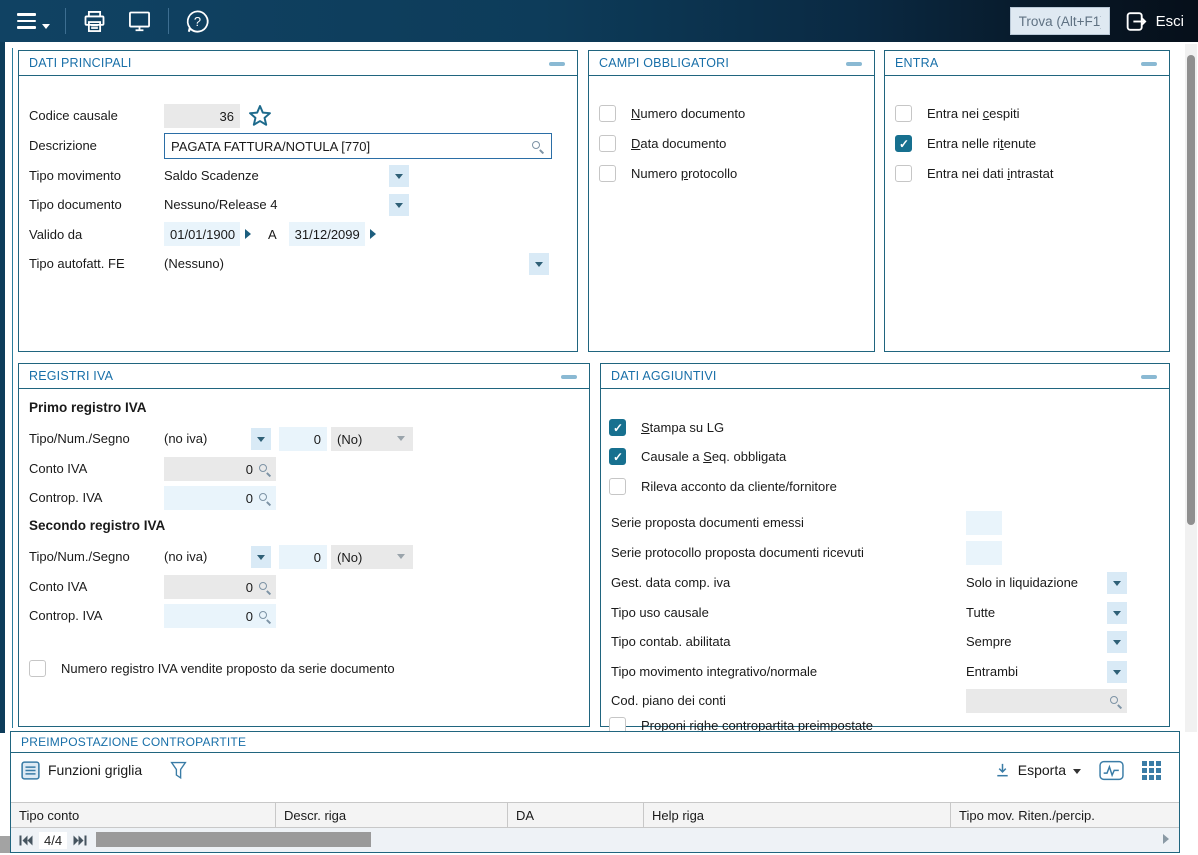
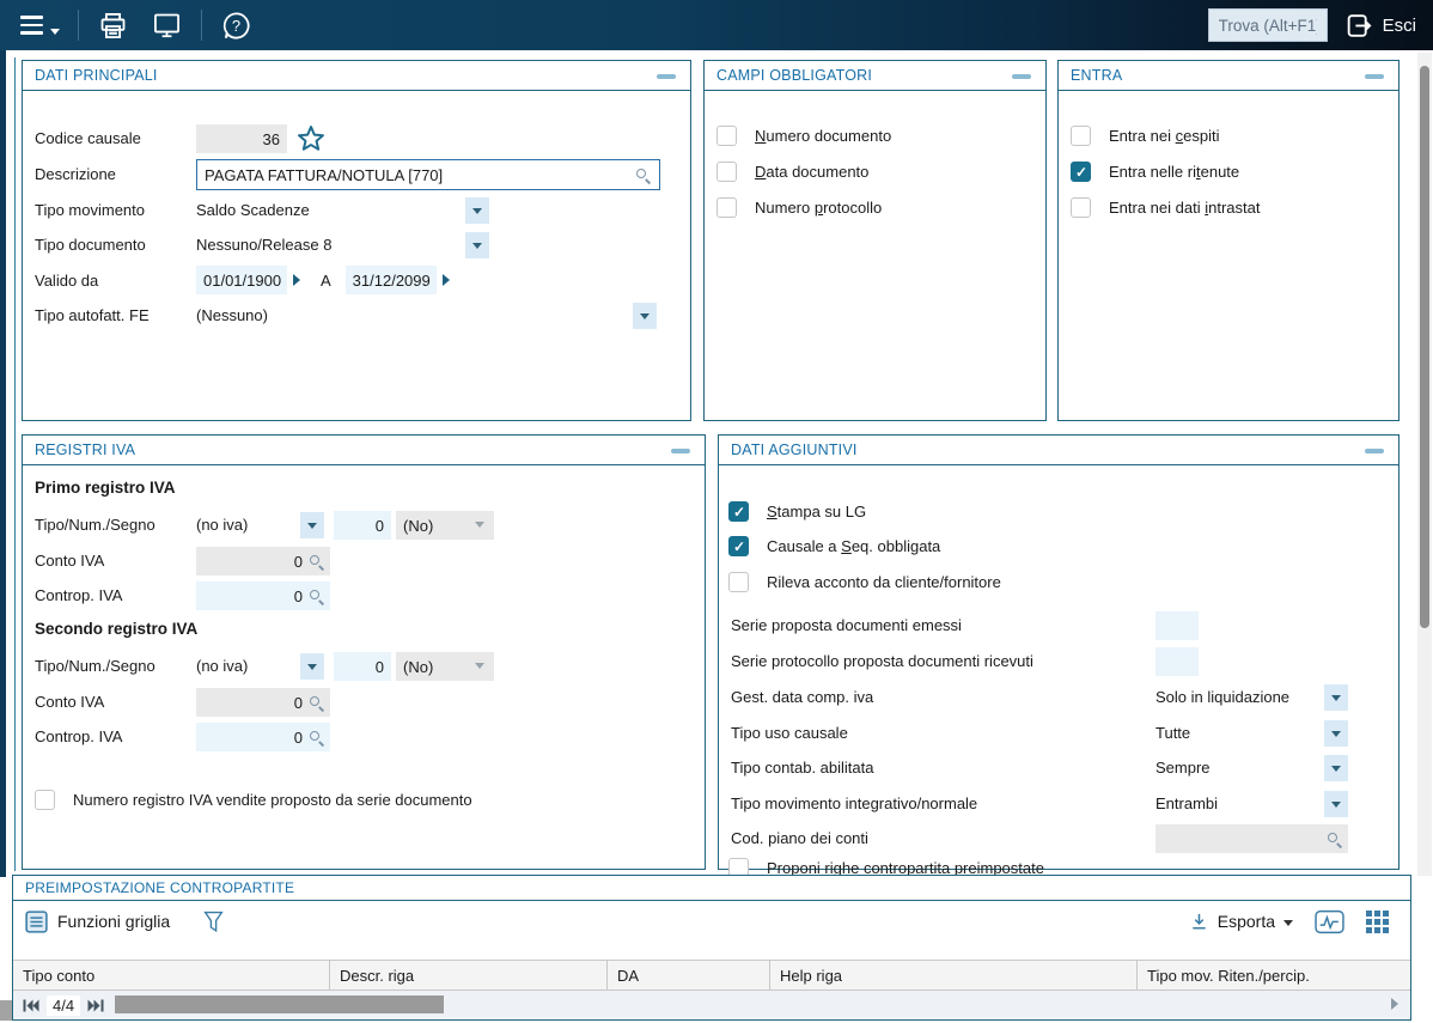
  ?
  Trova (Alt+F1
  Esci
  DATI PRINCIPALI
  Codice causale
  36
  Descrizione
  PAGATA FATTURA/NOTULA [770]
  Tipo movimento
  Saldo Scadenze
  Tipo documento
- Nessuno/Release 4
+ Nessuno/Release 8
  Valido da
  01/01/1900
  A
  31/12/2099
  Tipo autofatt. FE
  (Nessuno)
  CAMPI OBBLIGATORI
  Numero documento
  Data documento
  Numero protocollo
  ENTRA
  Entra nei cespiti
  Entra nelle ritenute
  Entra nei dati intrastat
  REGISTRI IVA
  Primo registro IVA
  Tipo/Num./Segno
  (no iva)
  0
  (No)
  Conto IVA
  0
  Controp. IVA
  0
  Secondo registro IVA
  Tipo/Num./Segno
  (no iva)
  0
  (No)
  Conto IVA
  0
  Controp. IVA
  0
  Numero registro IVA vendite proposto da serie documento
  DATI AGGIUNTIVI
  Stampa su LG
  Causale a Seq. obbligata
  Rileva acconto da cliente/fornitore
  Serie proposta documenti emessi
  Serie protocollo proposta documenti ricevuti
  Gest. data comp. iva
  Solo in liquidazione
  Tipo uso causale
  Tutte
  Tipo contab. abilitata
  Sempre
  Tipo movimento integrativo/normale
  Entrambi
  Cod. piano dei conti
  Proponi righe contropartita preimpostate
  PREIMPOSTAZIONE CONTROPARTITE
  Funzioni griglia
  Esporta
  Tipo conto
  Descr. riga
  DA
  Help riga
  Tipo mov. Riten./percip.
  4/4
